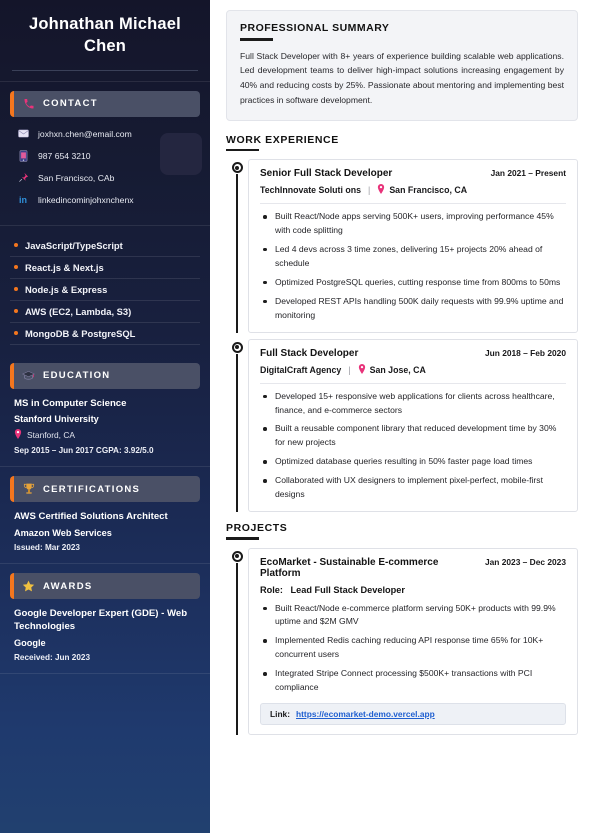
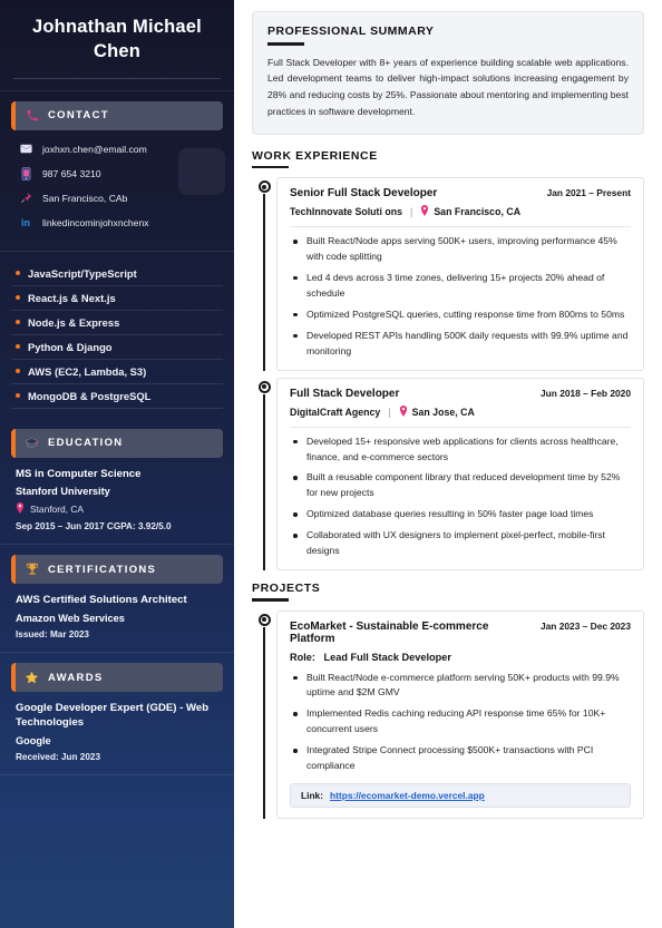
  Johnathan Michael Chen
  CONTACT
  joxhxn.chen@email.com
  987 654 3210
  San Francisco, CAb
  in
  linkedincominjohxnchenx
  JavaScript/TypeScript
  React.js & Next.js
  Node.js & Express
+ Python & Django
  AWS (EC2, Lambda, S3)
  MongoDB & PostgreSQL
  EDUCATION
  MS in Computer Science
  Stanford University
  Stanford, CA
  Sep 2015 – Jun 2017 CGPA: 3.92/5.0
  CERTIFICATIONS
  AWS Certified Solutions Architect
  Amazon Web Services
  Issued: Mar 2023
  AWARDS
  Google Developer Expert (GDE) - Web Technologies
  Google
  Received: Jun 2023
  PROFESSIONAL SUMMARY
- Full Stack Developer with 8+ years of experience building scalable web applications. Led development teams to deliver high-impact solutions increasing engagement by 40% and reducing costs by 25%. Passionate about mentoring and implementing best practices in software development.
+ Full Stack Developer with 8+ years of experience building scalable web applications. Led development teams to deliver high-impact solutions increasing engagement by 28% and reducing costs by 25%. Passionate about mentoring and implementing best practices in software development.
  WORK EXPERIENCE
  Senior Full Stack Developer
  Jan 2021 – Present
  TechInnovate Soluti ons
  |
  San Francisco, CA
  Built React/Node apps serving 500K+ users, improving performance 45% with code splitting
  Led 4 devs across 3 time zones, delivering 15+ projects 20% ahead of schedule
  Optimized PostgreSQL queries, cutting response time from 800ms to 50ms
  Developed REST APIs handling 500K daily requests with 99.9% uptime and monitoring
  Full Stack Developer
  Jun 2018 – Feb 2020
  DigitalCraft Agency
  |
  San Jose, CA
  Developed 15+ responsive web applications for clients across healthcare, finance, and e-commerce sectors
- Built a reusable component library that reduced development time by 30% for new projects
+ Built a reusable component library that reduced development time by 52% for new projects
  Optimized database queries resulting in 50% faster page load times
  Collaborated with UX designers to implement pixel-perfect, mobile-first designs
  PROJECTS
  EcoMarket - Sustainable E-commerce Platform
  Jan 2023 – Dec 2023
  Role: Lead Full Stack Developer
  Built React/Node e-commerce platform serving 50K+ products with 99.9% uptime and $2M GMV
  Implemented Redis caching reducing API response time 65% for 10K+ concurrent users
  Integrated Stripe Connect processing $500K+ transactions with PCI compliance
  Link:
  https://ecomarket-demo.vercel.app
